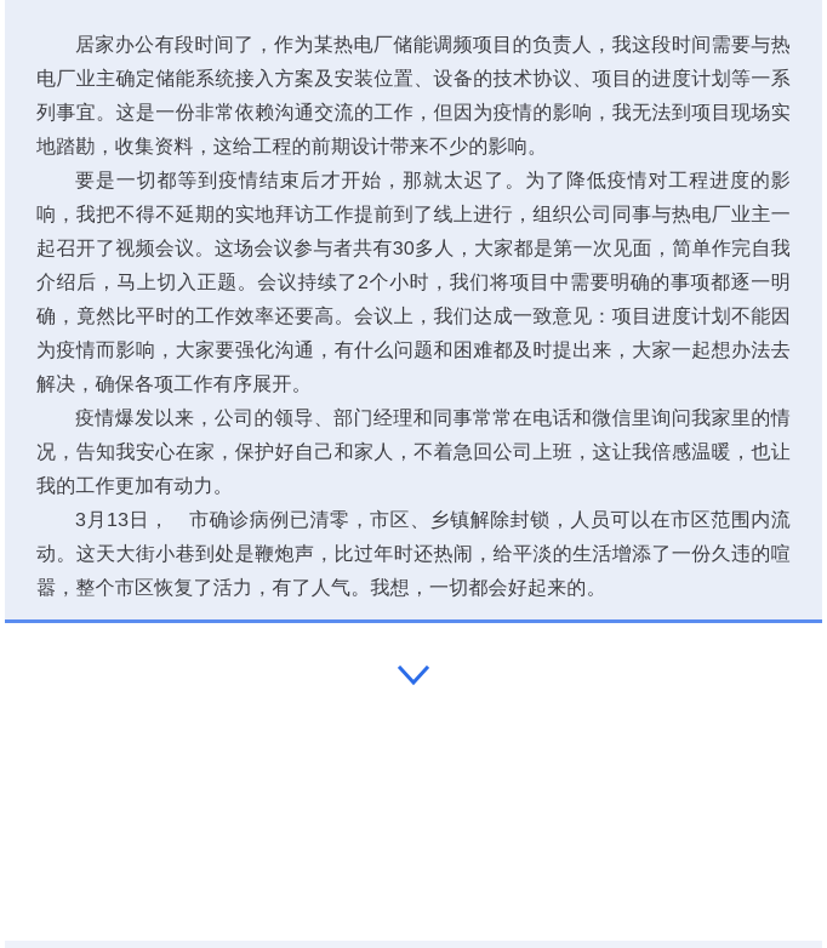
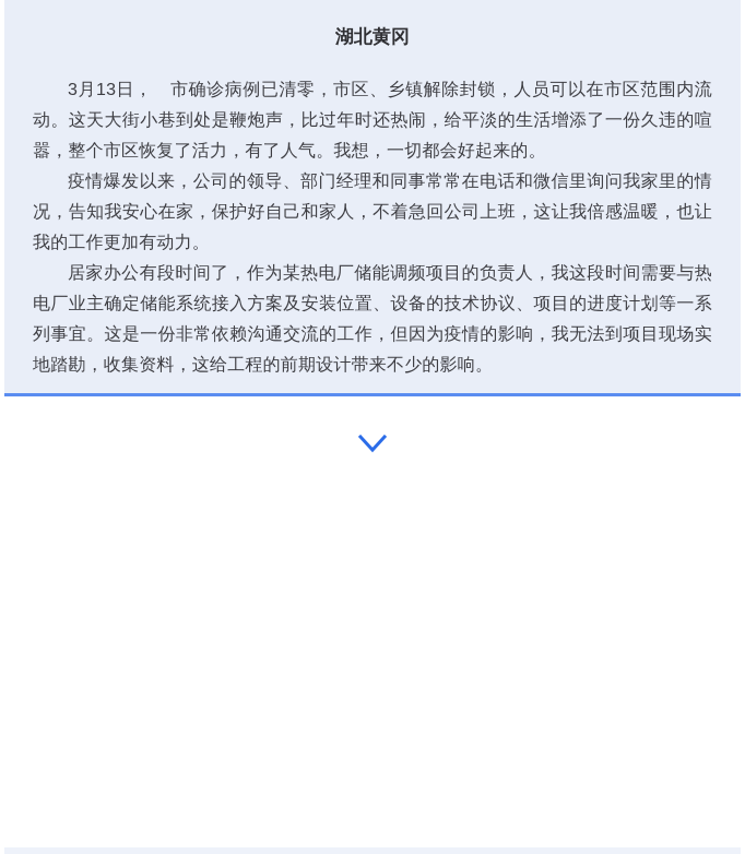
+ 湖北黄冈
- 居家办公有段时间了，作为某热电厂储能调频项目的负责人，我这段时间需要与热电厂业主确定储能系统接入方案及安装位置、设备的技术协议、项目的进度计划等一系列事宜。这是一份非常依赖沟通交流的工作，但因为疫情的影响，我无法到项目现场实地踏勘，收集资料，这给工程的前期设计带来不少的影响。
+ 3月13日， 市确诊病例已清零，市区、乡镇解除封锁，人员可以在市区范围内流动。这天大街小巷到处是鞭炮声，比过年时还热闹，给平淡的生活增添了一份久违的喧嚣，整个市区恢复了活力，有了人气。我想，一切都会好起来的。
- 要是一切都等到疫情结束后才开始，那就太迟了。为了降低疫情对工程进度的影响，我把不得不延期的实地拜访工作提前到了线上进行，组织公司同事与热电厂业主一起召开了视频会议。这场会议参与者共有30多人，大家都是第一次见面，简单作完自我介绍后，马上切入正题。会议持续了2个小时，我们将项目中需要明确的事项都逐一明确，竟然比平时的工作效率还要高。会议上，我们达成一致意见：项目进度计划不能因为疫情而影响，大家要强化沟通，有什么问题和困难都及时提出来，大家一起想办法去解决，确保各项工作有序展开。
  疫情爆发以来，公司的领导、部门经理和同事常常在电话和微信里询问我家里的情况，告知我安心在家，保护好自己和家人，不着急回公司上班，这让我倍感温暖，也让我的工作更加有动力。
- 3月13日， 市确诊病例已清零，市区、乡镇解除封锁，人员可以在市区范围内流动。这天大街小巷到处是鞭炮声，比过年时还热闹，给平淡的生活增添了一份久违的喧嚣，整个市区恢复了活力，有了人气。我想，一切都会好起来的。
+ 居家办公有段时间了，作为某热电厂储能调频项目的负责人，我这段时间需要与热电厂业主确定储能系统接入方案及安装位置、设备的技术协议、项目的进度计划等一系列事宜。这是一份非常依赖沟通交流的工作，但因为疫情的影响，我无法到项目现场实地踏勘，收集资料，这给工程的前期设计带来不少的影响。
